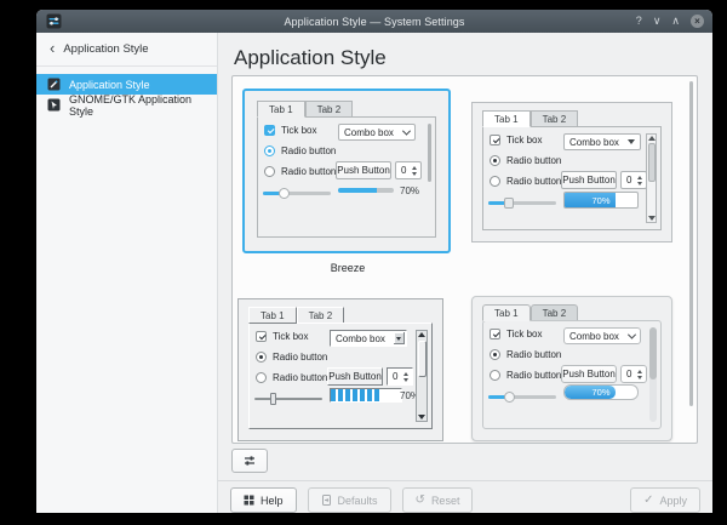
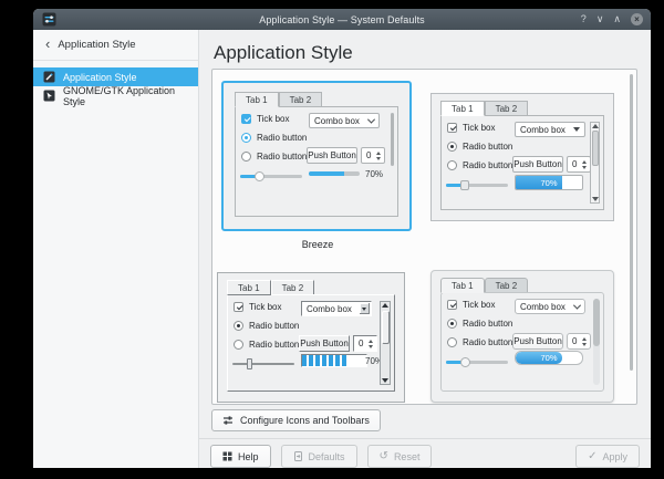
- Application Style — System Settings
+ Application Style — System Defaults
  ?
  ∨
  ∧
  ×
  ‹
  Application Style
  Application Style
  GNOME/GTK Application Style
  Application Style
  Tab 1
  Tab 2
  Tick box
  Radio button
  Radio button
  Combo box
  Push Button
  0
  70%
  Tab 1
  Tab 2
  Tick box
  Radio button
  Radio button
  Combo box
  Push Button
  0
  70%
  Tab 1
  Tab 2
  Tick box
  Radio button
  Radio button
  Combo box
  Push Button
  0
  Tab 1
  Tab 2
  Tick box
  Radio button
  Radio button
  Combo box
  Push Button
  0
  70%
  Breeze
+ Configure Icons and Toolbars
  Help
  Defaults
  ↺
  Reset
  ✓
  Apply
